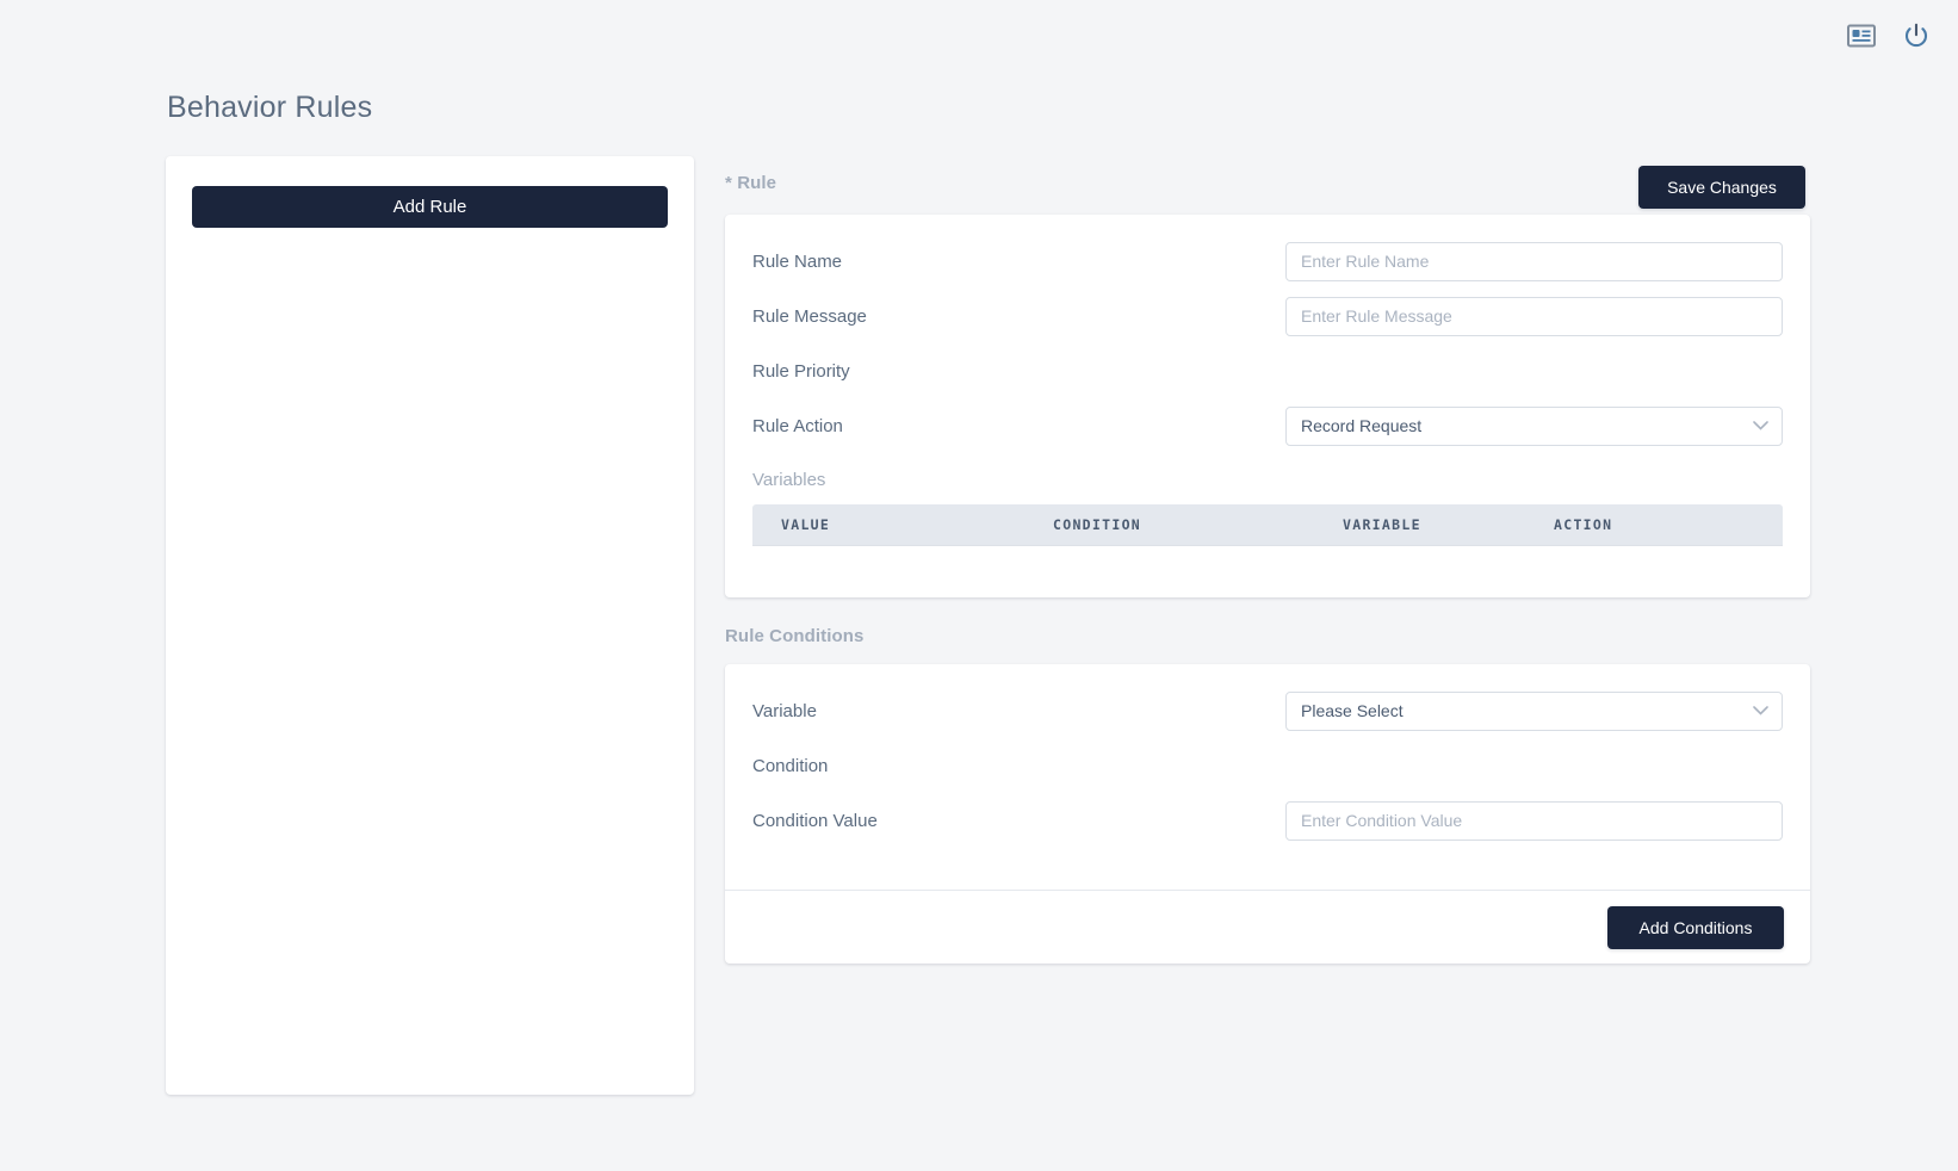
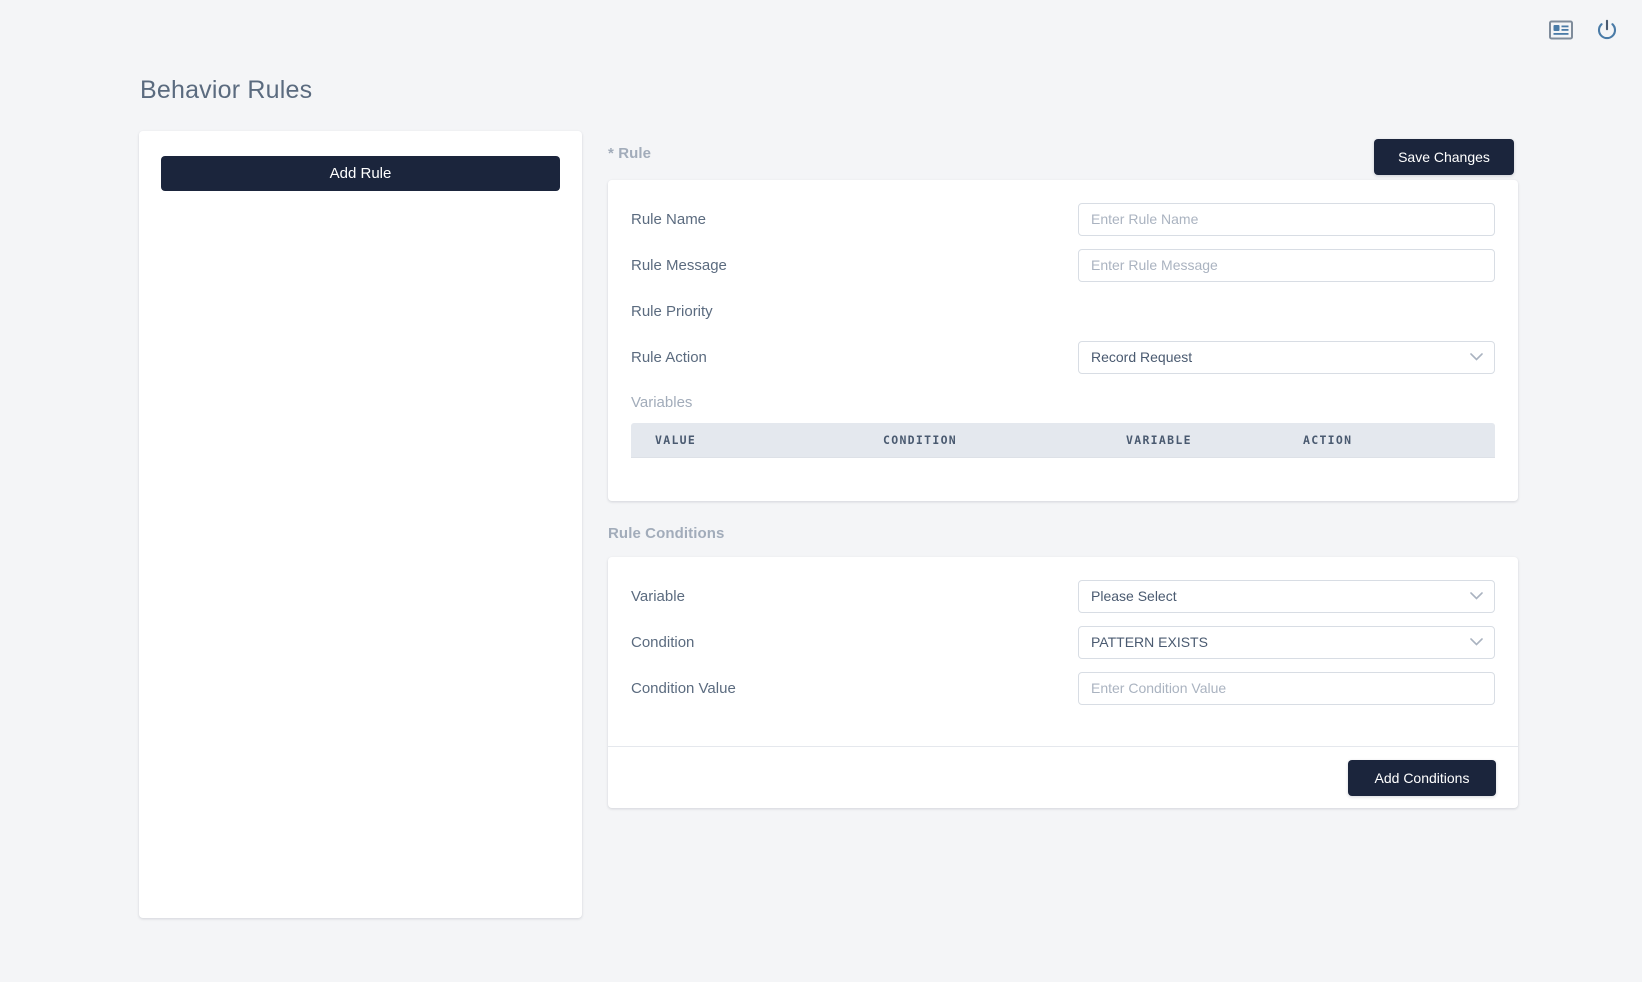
  Behavior Rules
  Add Rule
  * Rule
  Save Changes
  Rule Name
  Enter Rule Name
  Rule Message
  Enter Rule Message
  Rule Priority
  Rule Action
  Record Request
  Variables
  VALUE
  CONDITION
  VARIABLE
  ACTION
  Rule Conditions
  Variable
  Please Select
  Condition
+ PATTERN EXISTS
  Condition Value
  Enter Condition Value
  Add Conditions
